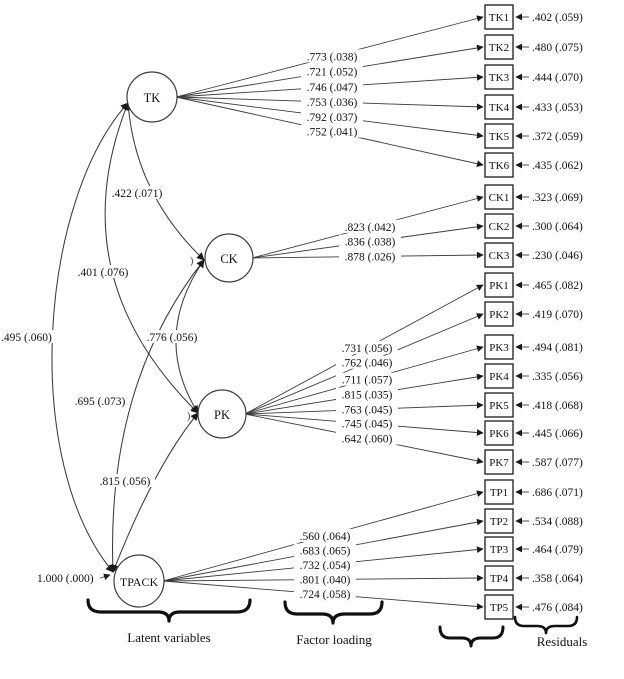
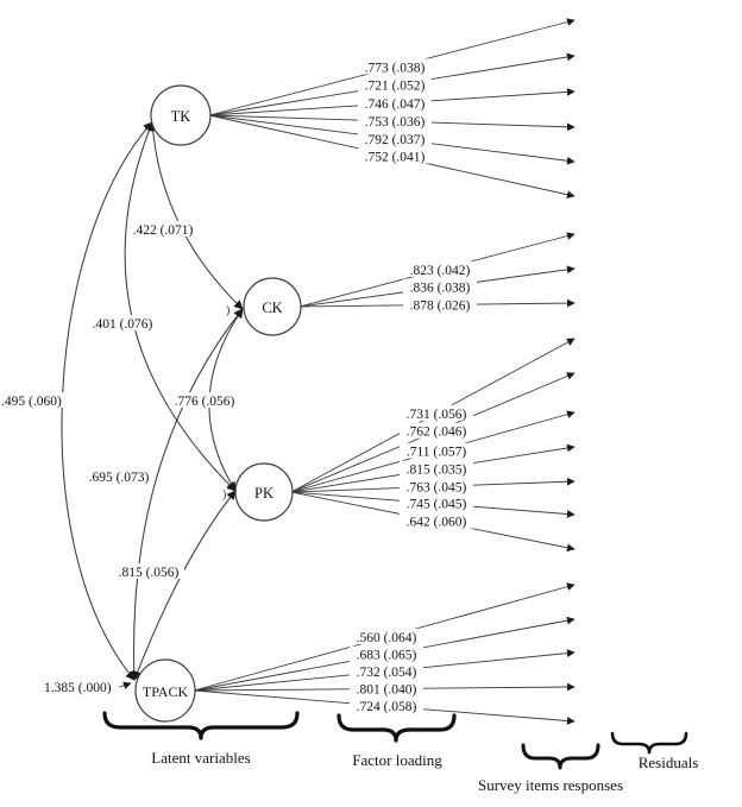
  .422 (.071)
  .401 (.076)
  .495 (.060)
  .776 (.056)
  .695 (.073)
  .815 (.056)
- 1.000 (.000)
+ 1.385 (.000)
  )
  )
  .773 (.038)
  .721 (.052)
  .746 (.047)
  .753 (.036)
  .792 (.037)
  .752 (.041)
  .823 (.042)
  .836 (.038)
  .878 (.026)
  .731 (.056)
  .762 (.046)
  .711 (.057)
  .815 (.035)
  .763 (.045)
  .745 (.045)
  .642 (.060)
  .560 (.064)
  .683 (.065)
  .732 (.054)
  .801 (.040)
  .724 (.058)
- TK1
- .402 (.059)
- TK2
- .480 (.075)
- TK3
- .444 (.070)
- TK4
- .433 (.053)
- TK5
- .372 (.059)
- TK6
- .435 (.062)
- CK1
- .323 (.069)
- CK2
- .300 (.064)
- CK3
- .230 (.046)
- PK1
- .465 (.082)
- PK2
- .419 (.070)
- PK3
- .494 (.081)
- PK4
- .335 (.056)
- PK5
- .418 (.068)
- PK6
- .445 (.066)
- PK7
- .587 (.077)
- TP1
- .686 (.071)
- TP2
- .534 (.088)
- TP3
- .464 (.079)
- TP4
- .358 (.064)
- TP5
- .476 (.084)
  TK
  CK
  PK
  TPACK
  Latent variables
  Factor loading
+ Survey items responses
  Residuals
